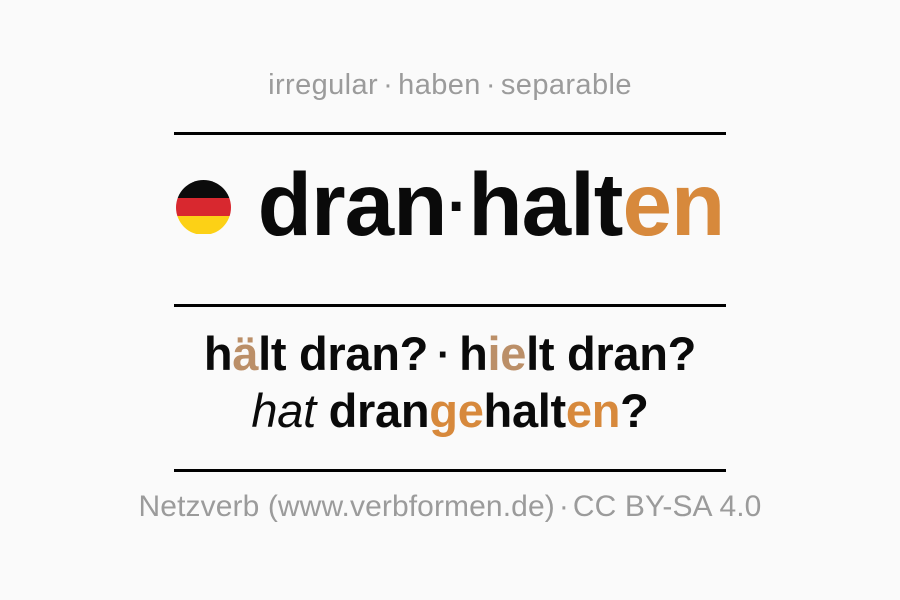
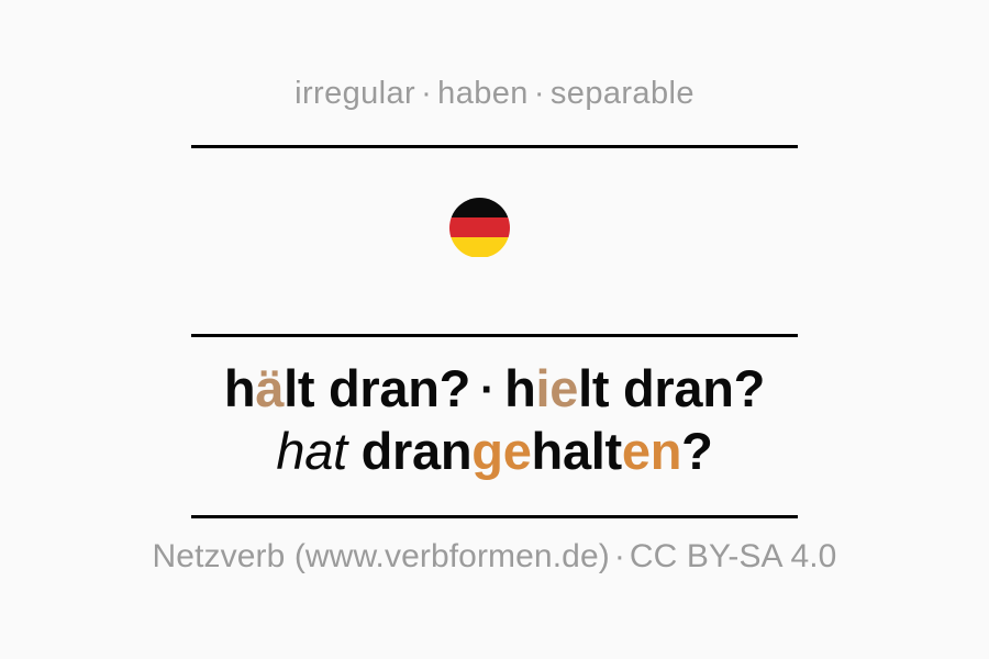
  irregular · haben · separable
- dran·halten
  hält dran? · hielt dran?
  hat drangehalten?
  Netzverb (www.verbformen.de) · CC BY-SA 4.0
